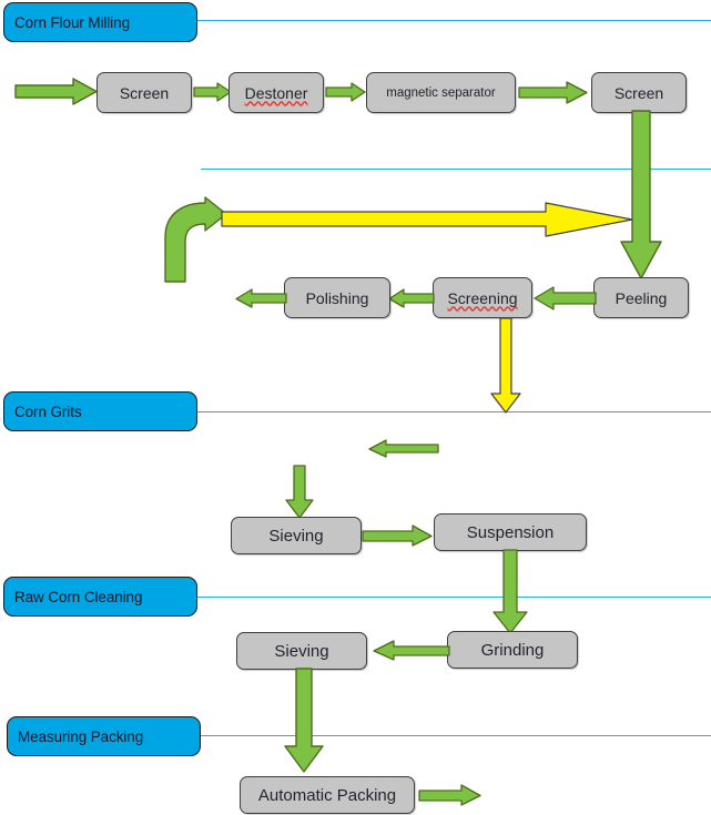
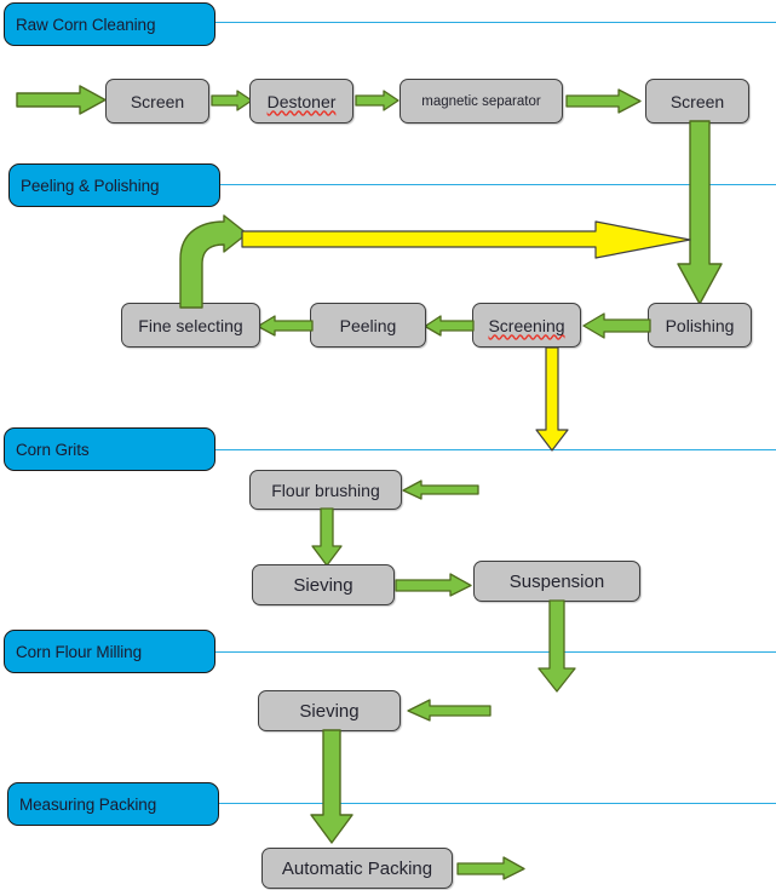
- Corn Flour Milling
+ Raw Corn Cleaning
+ Peeling & Polishing
  Corn Grits
- Raw Corn Cleaning
+ Corn Flour Milling
  Measuring Packing
  Screen
  Destoner
  magnetic separator
  Screen
- Peeling
+ Polishing
  Screening
- Polishing
+ Peeling
+ Fine selecting
+ Flour brushing
  Sieving
  Suspension
- Grinding
  Sieving
  Automatic Packing
